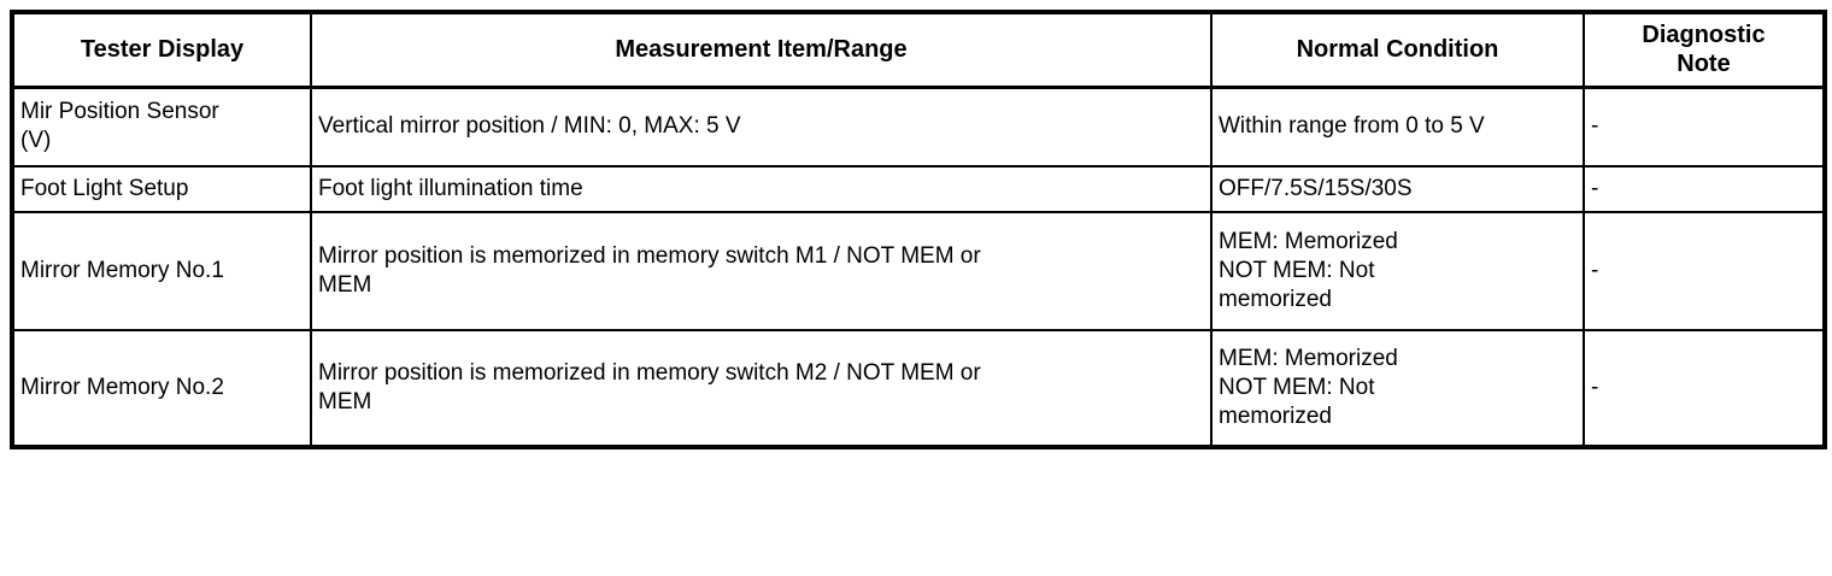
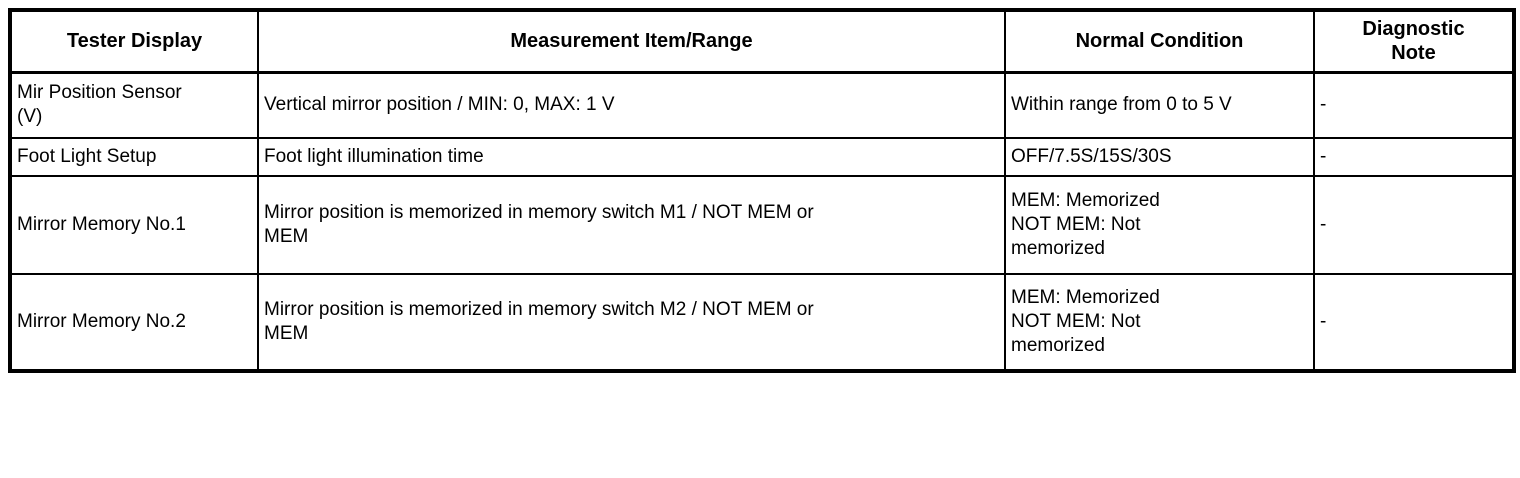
  Tester Display	Measurement Item/Range	Normal Condition	Diagnostic Note
- Mir Position Sensor (V)	Vertical mirror position / MIN: 0, MAX: 5 V	Within range from 0 to 5 V	-
+ Mir Position Sensor (V)	Vertical mirror position / MIN: 0, MAX: 1 V	Within range from 0 to 5 V	-
  Foot Light Setup	Foot light illumination time	OFF/7.5S/15S/30S	-
  Mirror Memory No.1	Mirror position is memorized in memory switch M1 / NOT MEM or MEM	MEM: Memorized NOT MEM: Not memorized	-
  Mirror Memory No.2	Mirror position is memorized in memory switch M2 / NOT MEM or MEM	MEM: Memorized NOT MEM: Not memorized	-
